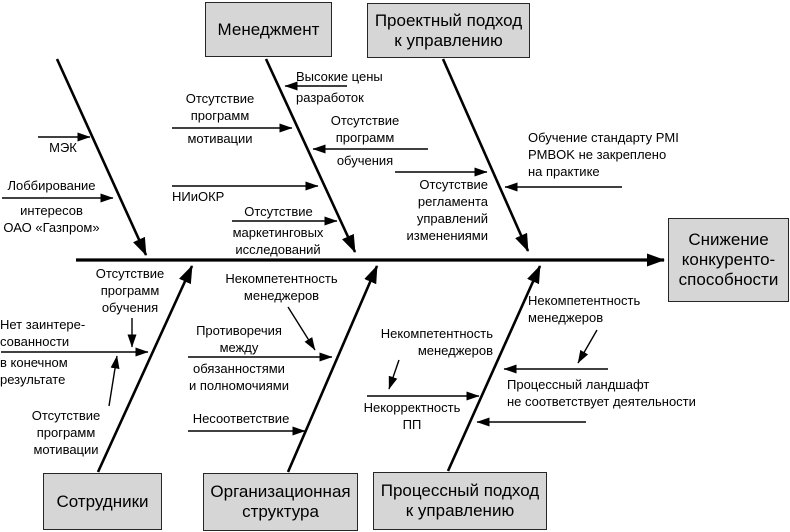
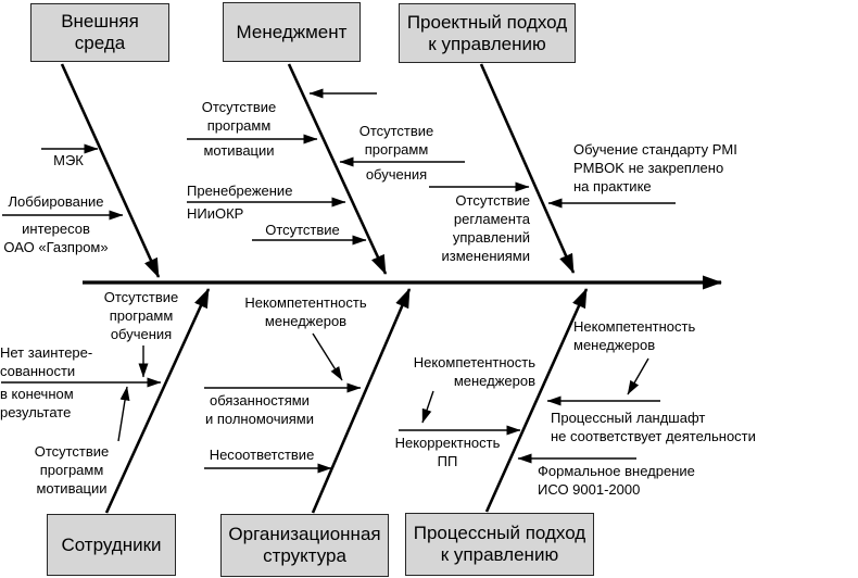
+ Внешняя
+ среда
  Менеджмент
  Проектный подход
  к управлению
  Сотрудники
  Организационная
  структура
  Процессный подход
  к управлению
- Снижение
- конкуренто-
- способности
  МЭК
  Лоббирование
  интересов
  ОАО «Газпром»
  Отсутствие
  программ
  мотивации
+ Пренебрежение
  НИиОКР
  Отсутствие
- маркетинговых
- исследований
- Высокие цены
- разработок
  Отсутствие
  программ
  обучения
  Отсутствие
  регламента
  управлений
  изменениями
  Обучение стандарту PMI
  PMBOK не закреплено
  на практике
  Отсутствие
  программ
  обучения
  Нет заинтере-
  сованности
  в конечном
  результате
  Отсутствие
  программ
  мотивации
  Некомпетентность
  менеджеров
- Противоречия
- между
  обязанностями
  и полномочиями
  Несоответствие
  Некомпетентность
  менеджеров
  Некорректность
  ПП
  Некомпетентность
  менеджеров
  Процессный ландшафт
  не соответствует деятельности
+ Формальное внедрение
+ ИСО 9001-2000
